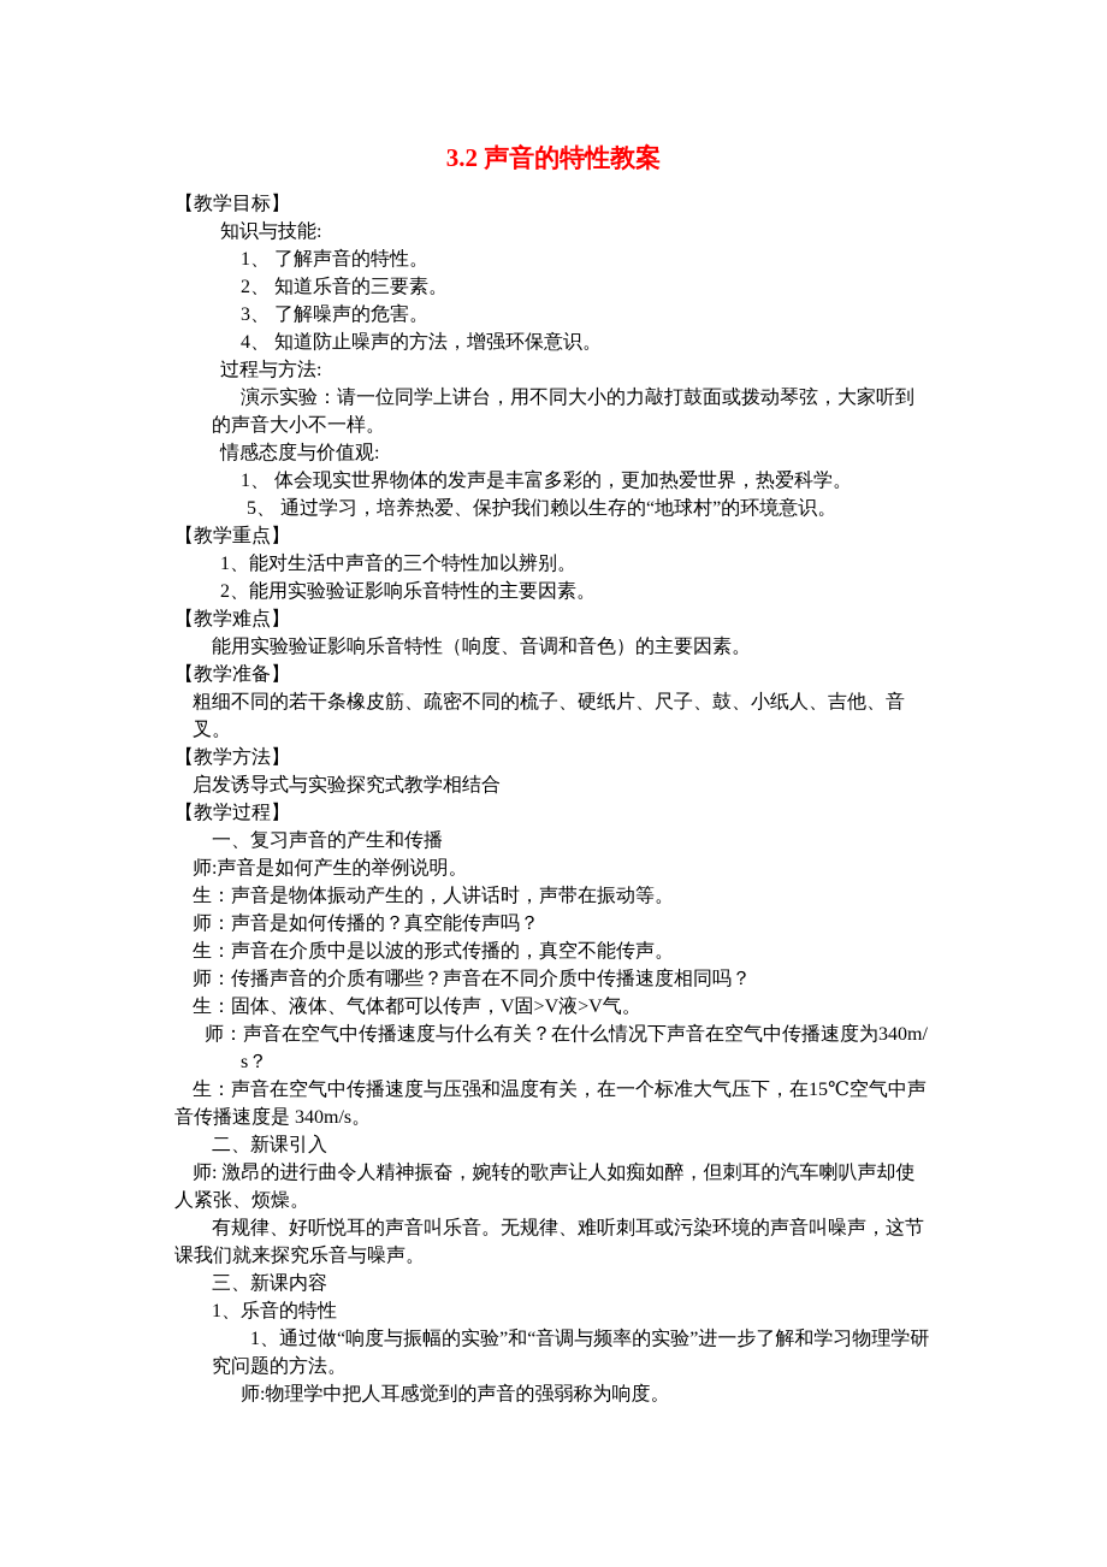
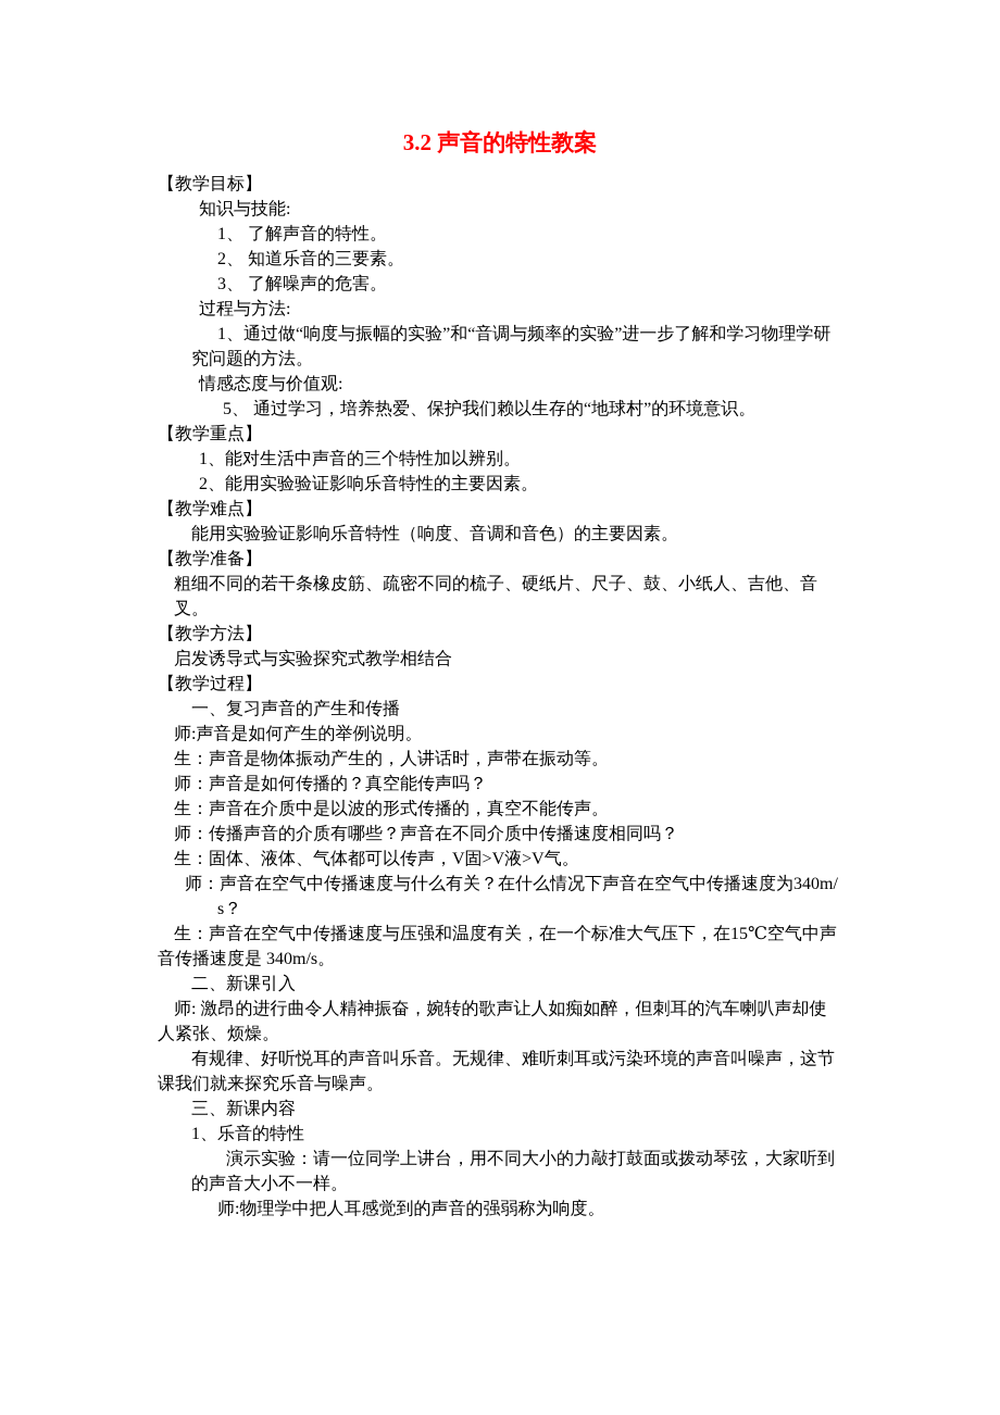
  3.2 声音的特性教案
  【教学目标】
  知识与技能:
  1、 了解声音的特性。
  2、 知道乐音的三要素。
  3、 了解噪声的危害。
- 4、 知道防止噪声的方法，增强环保意识。
  过程与方法:
- 演示实验：请一位同学上讲台，用不同大小的力敲打鼓面或拨动琴弦，大家听到的声音大小不一样。
+ 1、通过做“响度与振幅的实验”和“音调与频率的实验”进一步了解和学习物理学研究问题的方法。
  情感态度与价值观:
- 1、 体会现实世界物体的发声是丰富多彩的，更加热爱世界，热爱科学。
  5、 通过学习，培养热爱、保护我们赖以生存的“地球村”的环境意识。
  【教学重点】
  1、能对生活中声音的三个特性加以辨别。
  2、能用实验验证影响乐音特性的主要因素。
  【教学难点】
  能用实验验证影响乐音特性（响度、音调和音色）的主要因素。
  【教学准备】
  粗细不同的若干条橡皮筋、疏密不同的梳子、硬纸片、尺子、鼓、小纸人、吉他、音叉。
  【教学方法】
  启发诱导式与实验探究式教学相结合
  【教学过程】
  一、复习声音的产生和传播
  师:声音是如何产生的举例说明。
  生：声音是物体振动产生的，人讲话时，声带在振动等。
  师：声音是如何传播的？真空能传声吗？
  生：声音在介质中是以波的形式传播的，真空不能传声。
  师：传播声音的介质有哪些？声音在不同介质中传播速度相同吗？
  生：固体、液体、气体都可以传声，V固>V液>V气。
  师：声音在空气中传播速度与什么有关？在什么情况下声音在空气中传播速度为340m/s？
  生：声音在空气中传播速度与压强和温度有关，在一个标准大气压下，在15℃空气中声音传播速度是 340m/s。
  二、新课引入
  师: 激昂的进行曲令人精神振奋，婉转的歌声让人如痴如醉，但刺耳的汽车喇叭声却使人紧张、烦燥。
  有规律、好听悦耳的声音叫乐音。无规律、难听刺耳或污染环境的声音叫噪声，这节课我们就来探究乐音与噪声。
  三、新课内容
  1、乐音的特性
- 1、通过做“响度与振幅的实验”和“音调与频率的实验”进一步了解和学习物理学研究问题的方法。
+ 演示实验：请一位同学上讲台，用不同大小的力敲打鼓面或拨动琴弦，大家听到的声音大小不一样。
  师:物理学中把人耳感觉到的声音的强弱称为响度。
